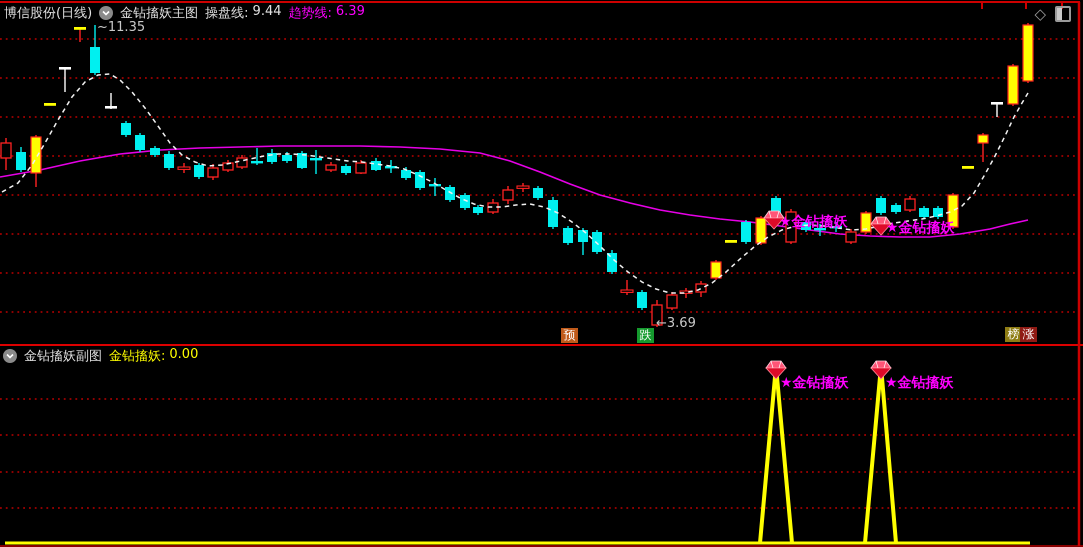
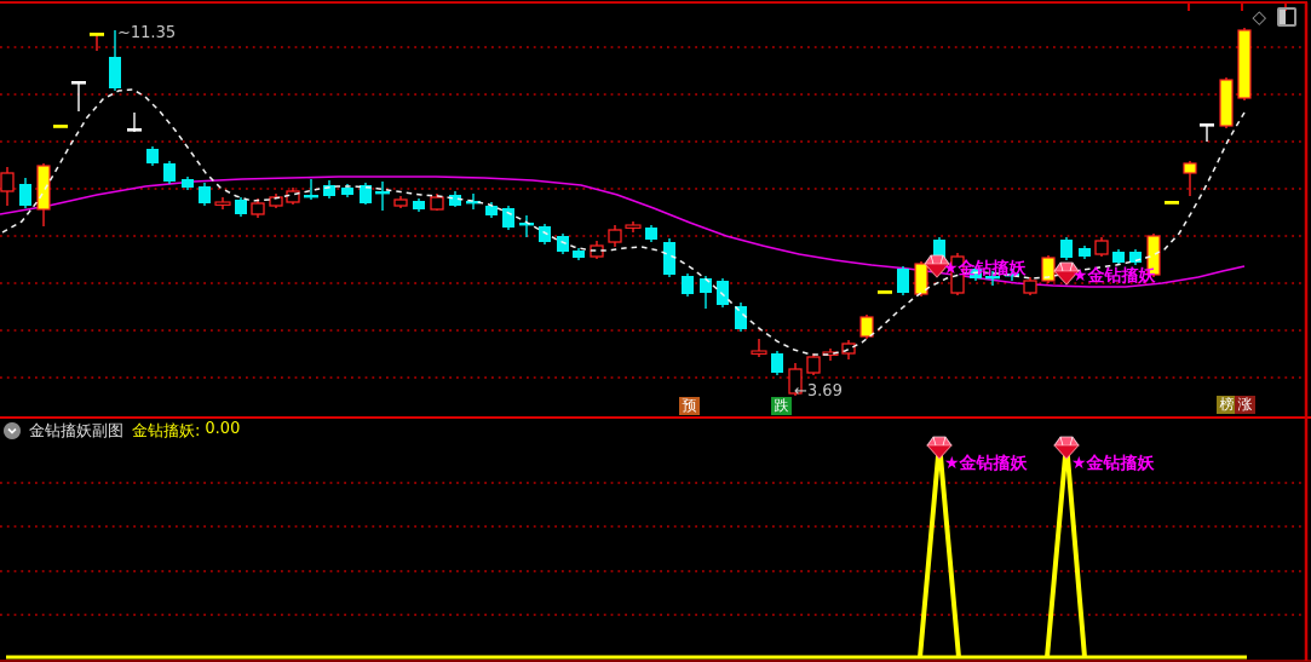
  ★金钻搐妖
  ★金钻搐妖
  ★金钻搐妖
  ★金钻搐妖
- 博信股份(日线)
- 金钻搐妖主图
- 操盘线:
- 9.44
- 趋势线:
- 6.39
  ◇
  ~11.35
  ←3.69
  预
  跌
  榜
  涨
  金钻搐妖副图
  金钻搐妖:
  0.00
